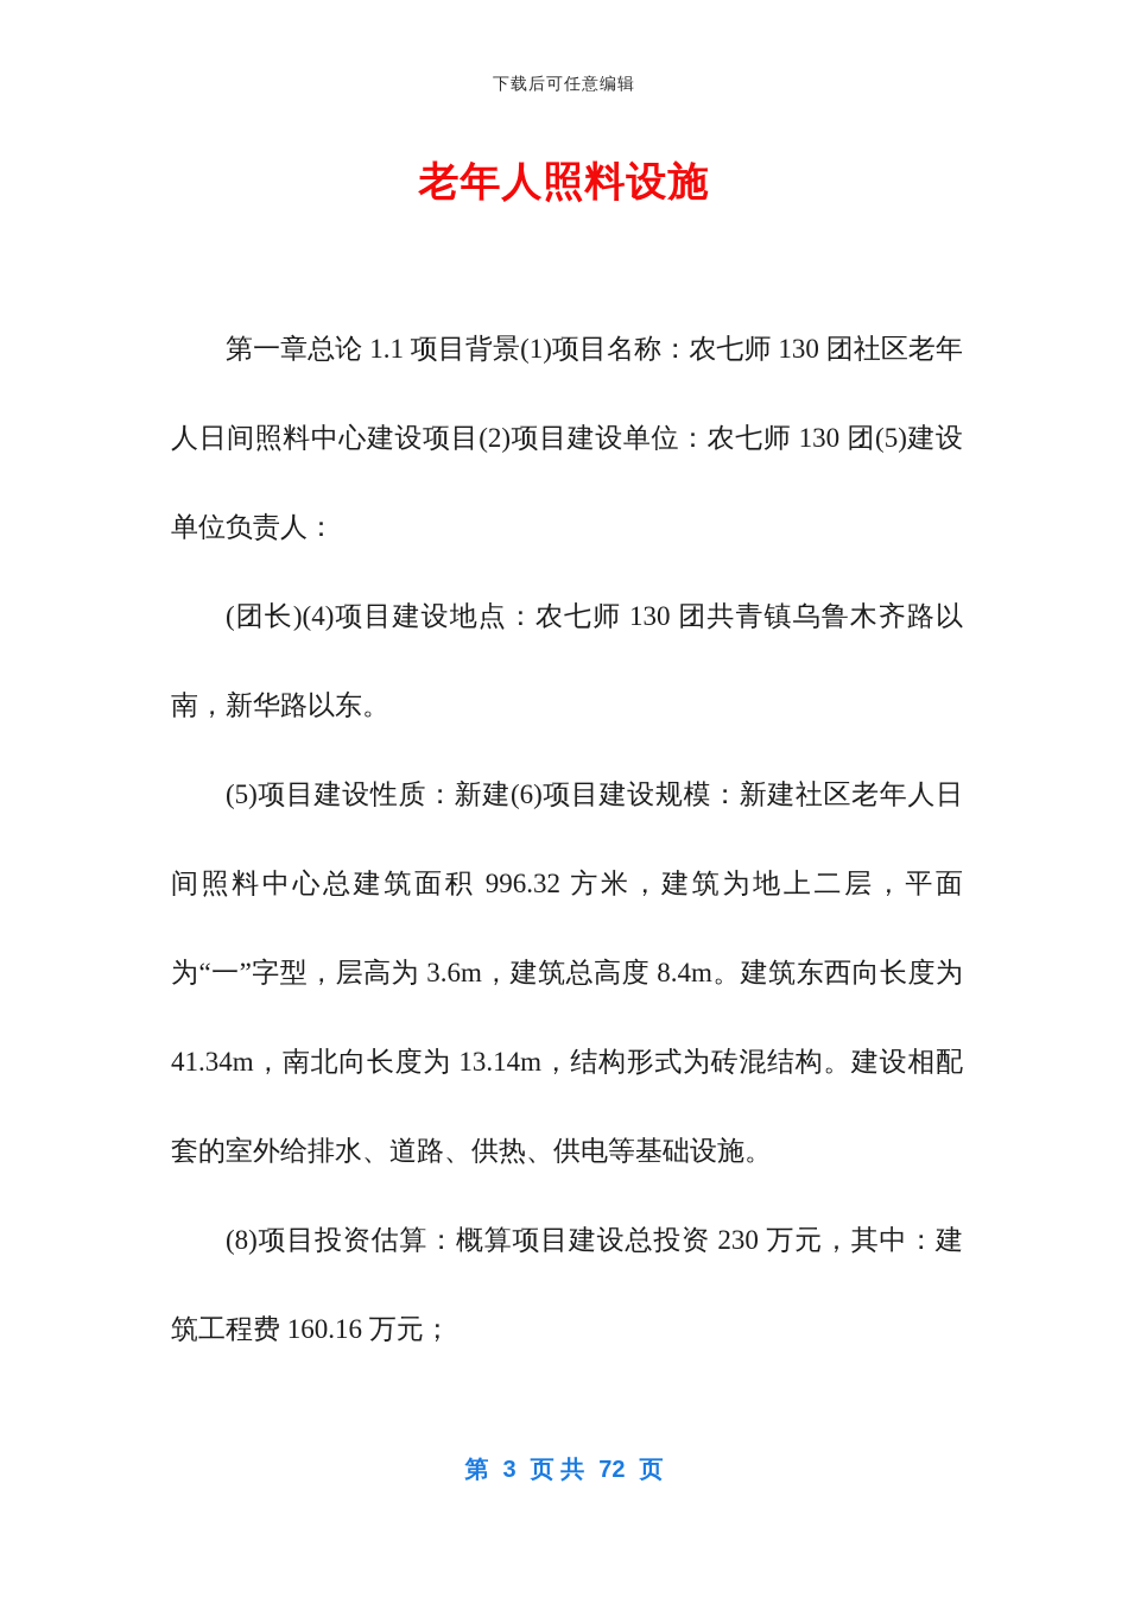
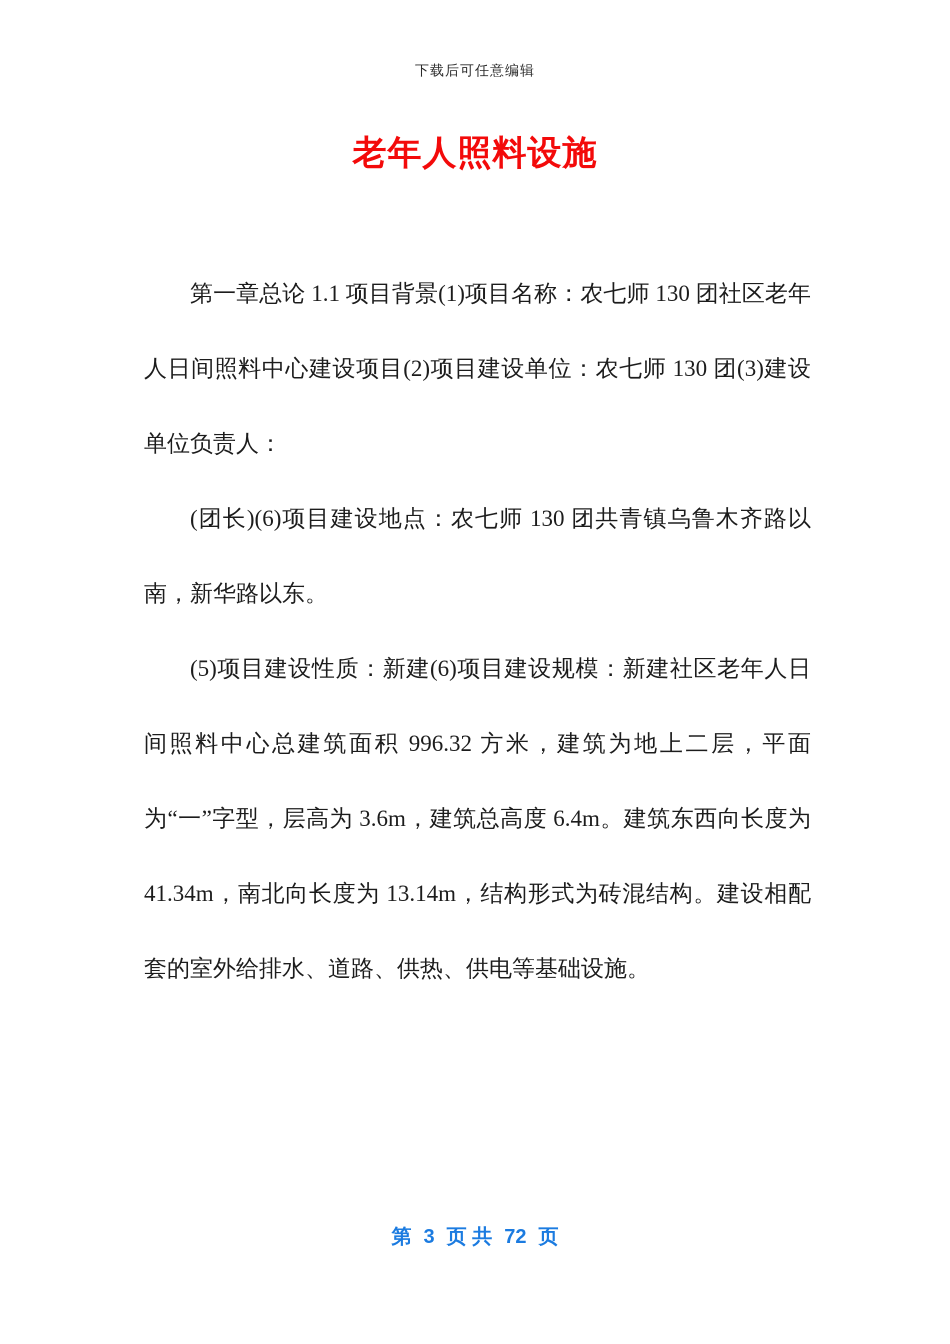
  下载后可任意编辑
  老年人照料设施
- 第一章总论 1.1 项目背景(1)项目名称：农七师 130 团社区老年人日间照料中心建设项目(2)项目建设单位：农七师 130 团(5)建设单位负责人：
+ 第一章总论 1.1 项目背景(1)项目名称：农七师 130 团社区老年人日间照料中心建设项目(2)项目建设单位：农七师 130 团(3)建设单位负责人：
- (团长)(4)项目建设地点：农七师 130 团共青镇乌鲁木齐路以南，新华路以东。
+ (团长)(6)项目建设地点：农七师 130 团共青镇乌鲁木齐路以南，新华路以东。
- (5)项目建设性质：新建(6)项目建设规模：新建社区老年人日间照料中心总建筑面积 996.32 方米，建筑为地上二层，平面为“一”字型，层高为 3.6m，建筑总高度 8.4m。建筑东西向长度为 41.34m，南北向长度为 13.14m，结构形式为砖混结构。建设相配套的室外给排水、道路、供热、供电等基础设施。
+ (5)项目建设性质：新建(6)项目建设规模：新建社区老年人日间照料中心总建筑面积 996.32 方米，建筑为地上二层，平面为“一”字型，层高为 3.6m，建筑总高度 6.4m。建筑东西向长度为 41.34m，南北向长度为 13.14m，结构形式为砖混结构。建设相配套的室外给排水、道路、供热、供电等基础设施。
- (8)项目投资估算：概算项目建设总投资 230 万元，其中：建筑工程费 160.16 万元；
  第 3 页 共 72 页
